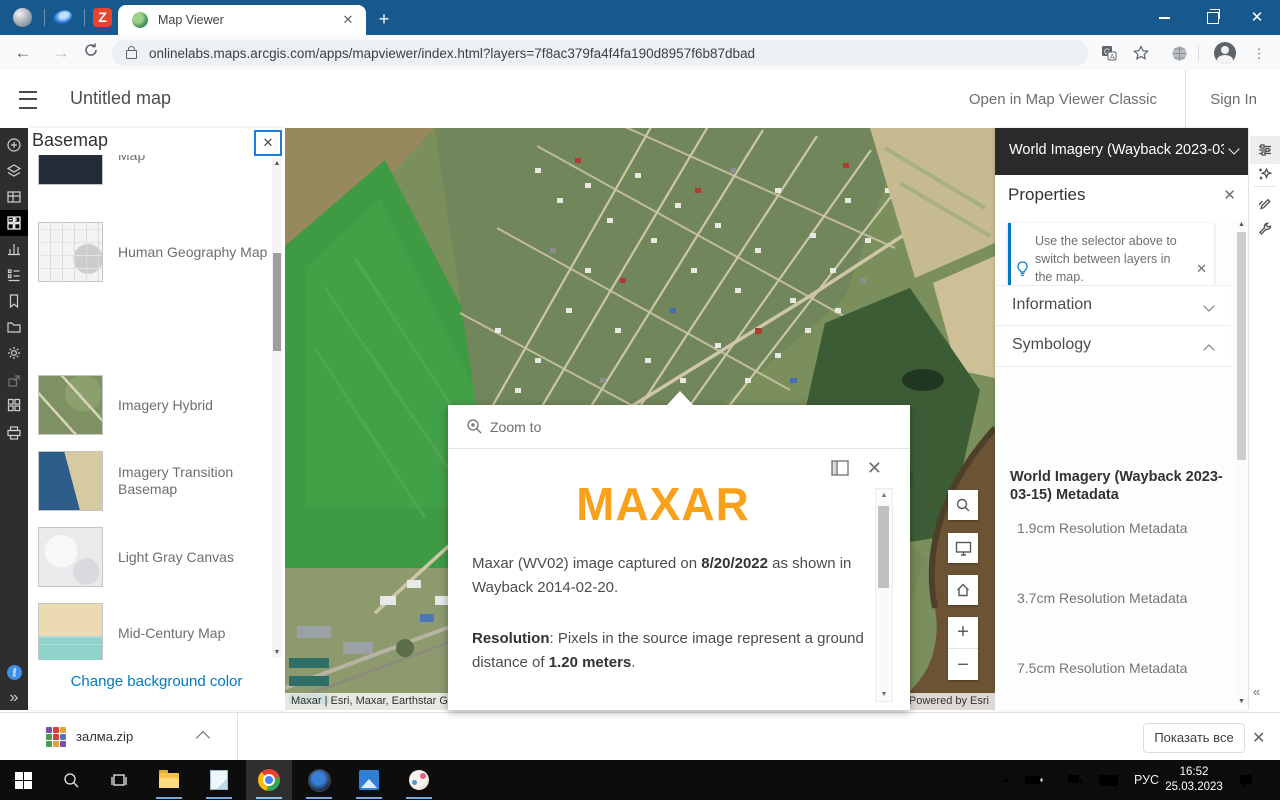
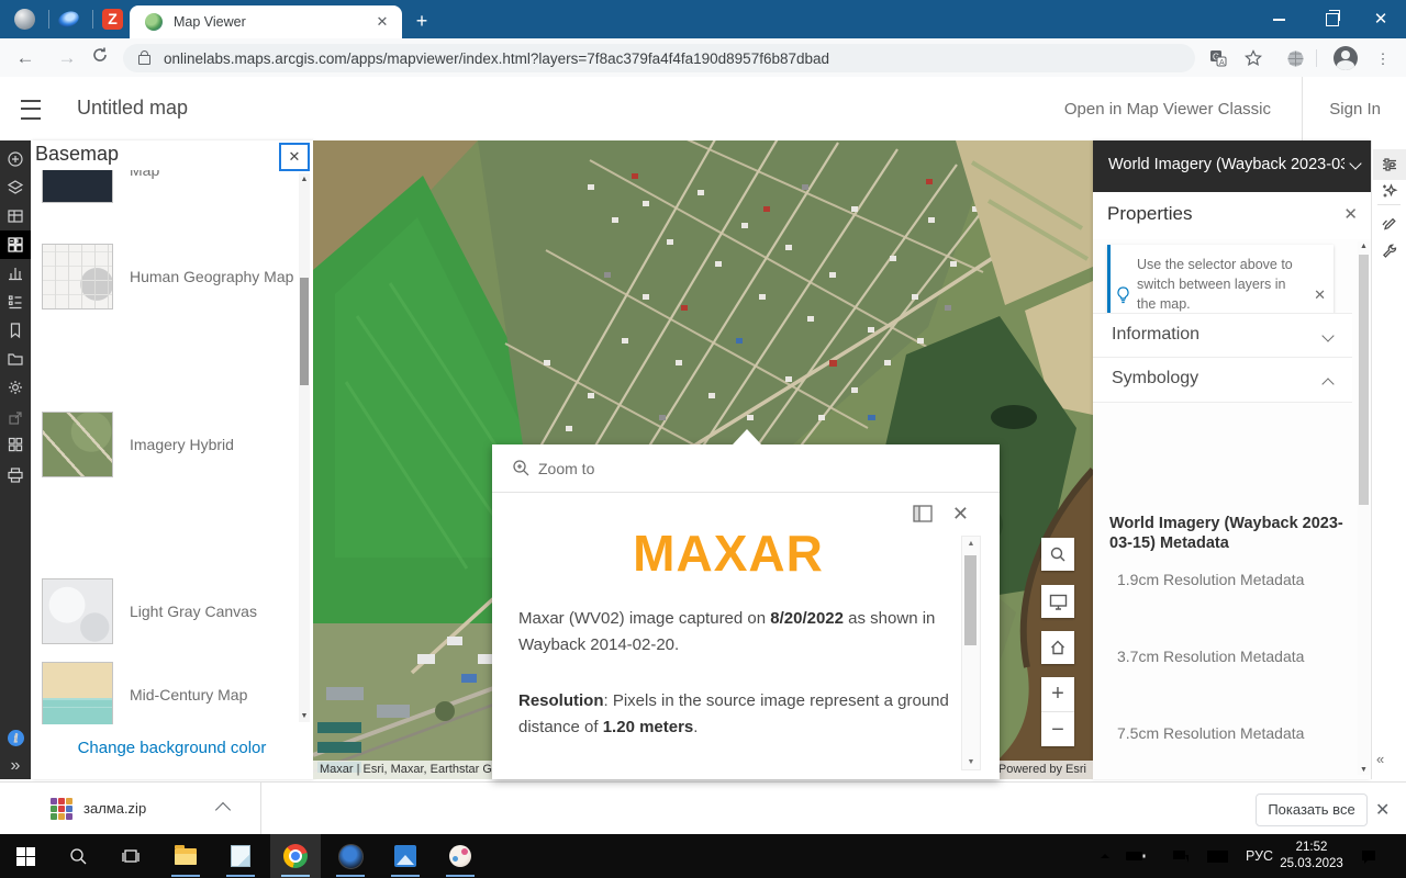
  Z
  Map Viewer
  ✕
  +
  ✕
  ←
  →
  onlinelabs.maps.arcgis.com/apps/mapviewer/index.html?layers=7f8ac379fa4f4fa190d8957f6b87dbad
  G
  ⋮
  Untitled map
  Open in Map Viewer Classic
  Sign In
  i
  »
  Basemap
  ✕
  Map
  Human Geography Map
  Imagery Hybrid
- Imagery Transition Basemap
  Light Gray Canvas
  Mid-Century Map
  Change background color
  Maxar | Esri, Maxar, Earthstar G
  Powered by Esri
  +
  −
  Zoom to
  ✕
  MAXAR
  Maxar (WV02) image captured on 8/20/2022 as shown in Wayback 2014-02-20.
  Resolution: Pixels in the source image represent a ground distance of 1.20 meters.
  World Imagery (Wayback 2023-0
  Properties
  ✕
  Use the selector above to switch between layers in the map.
  ✕
  Information
  Symbology
  World Imagery (Wayback 2023-03-15) Metadata
  1.9cm Resolution Metadata
  3.7cm Resolution Metadata
  7.5cm Resolution Metadata
  «
  залма.zip
  Показать все
  ✕
  РУС
- 16:52
+ 21:52
  25.03.2023
